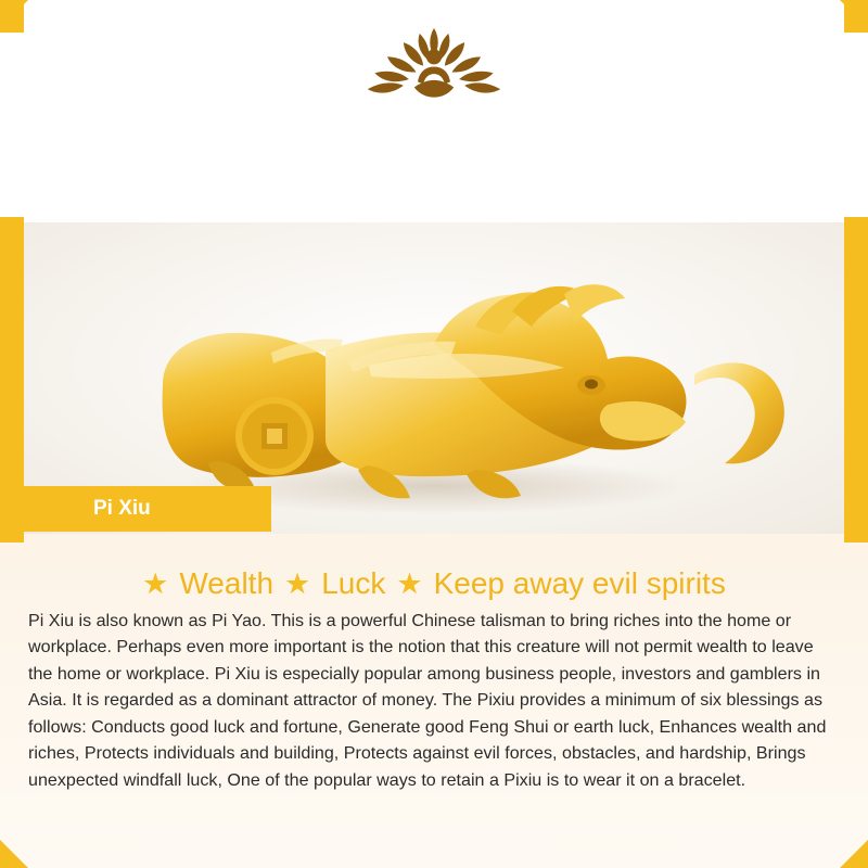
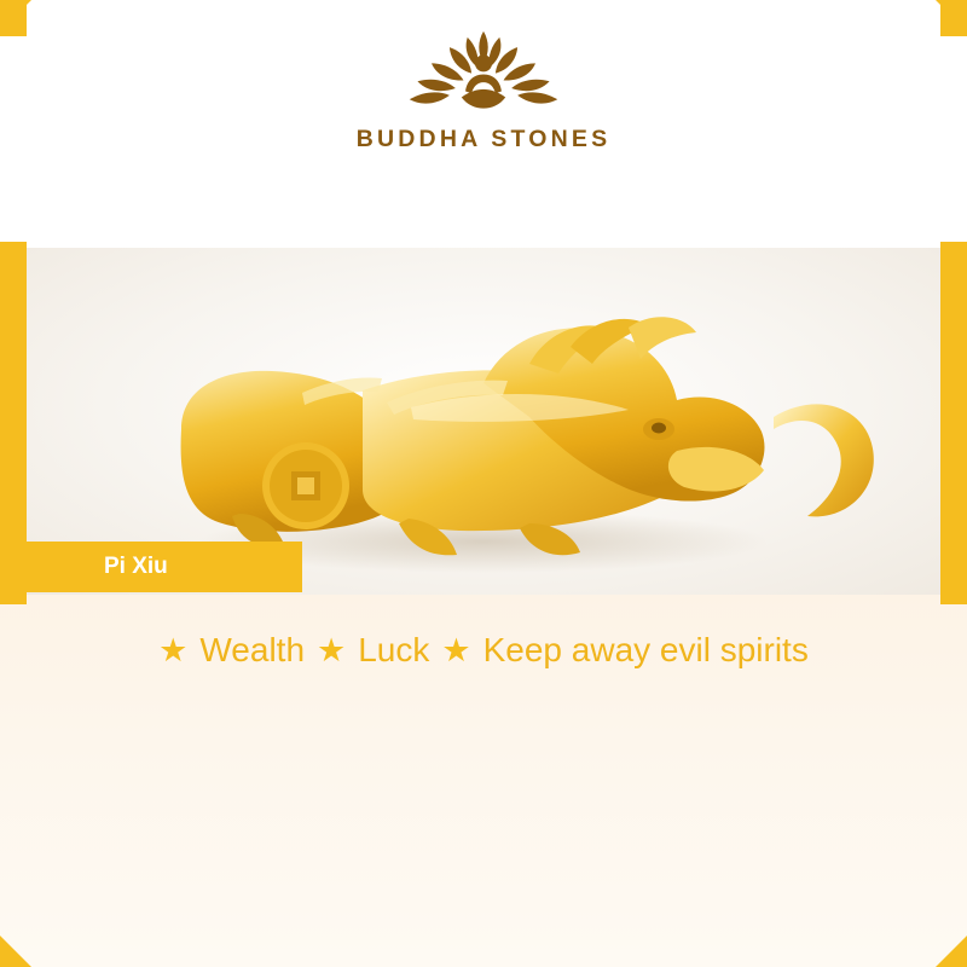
+ BUDDHA STONES
  Pi Xiu
  ★
  Wealth
  ★
  Luck
  ★
  Keep away evil spirits
- Pi Xiu is also known as Pi Yao. This is a powerful Chinese talisman to bring riches into the home or workplace. Perhaps even more important is the notion that this creature will not permit wealth to leave the home or workplace. Pi Xiu is especially popular among business people, investors and gamblers in Asia. It is regarded as a dominant attractor of money. The Pixiu provides a minimum of six blessings as follows: Conducts good luck and fortune, Generate good Feng Shui or earth luck, Enhances wealth and riches, Protects individuals and building, Protects against evil forces, obstacles, and hardship, Brings unexpected windfall luck, One of the popular ways to retain a Pixiu is to wear it on a bracelet.
